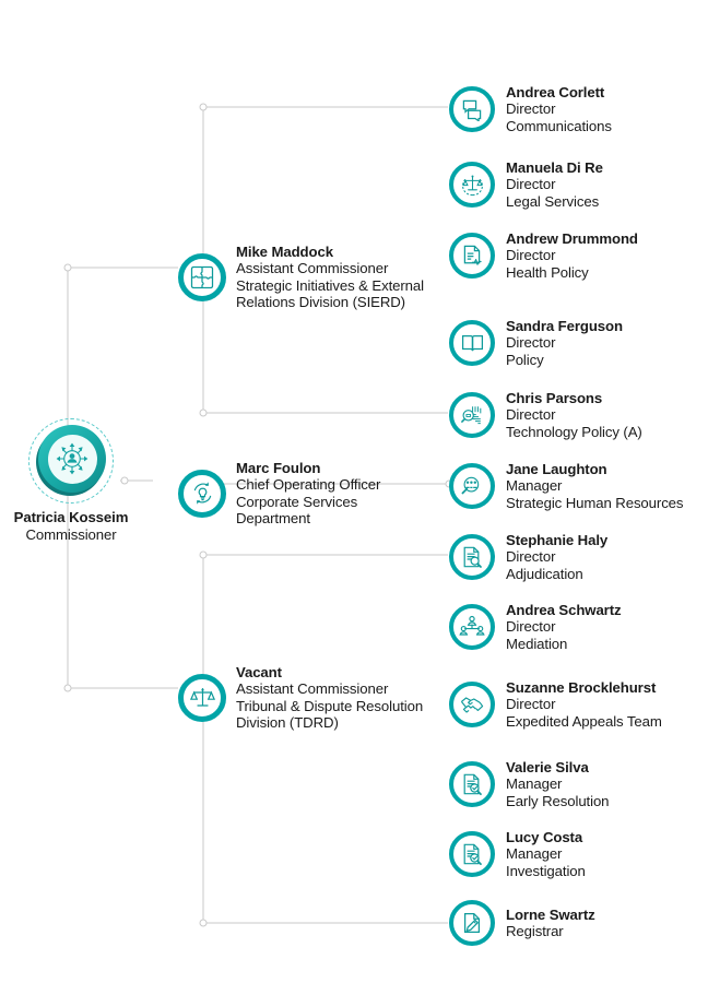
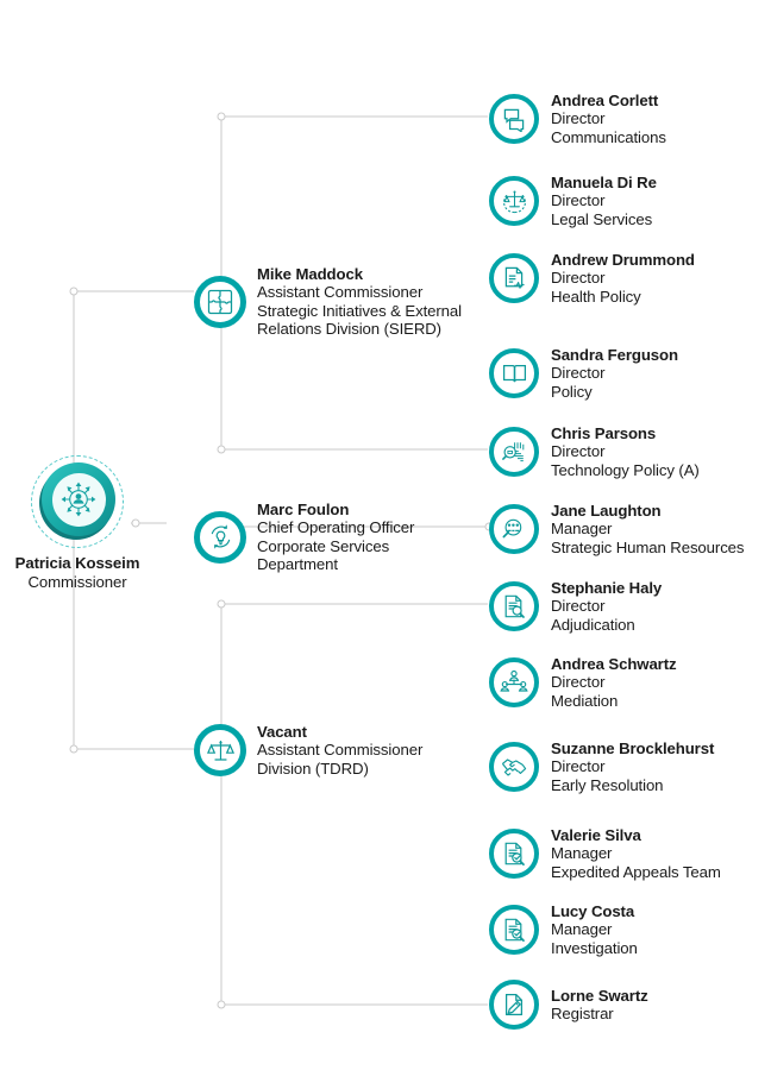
  Patricia Kosseim
  Commissioner
  Mike Maddock
  Assistant Commissioner
  Strategic Initiatives & External
  Relations Division (SIERD)
  Marc Foulon
  Chief Operating Officer
  Corporate Services
  Department
  Vacant
  Assistant Commissioner
- Tribunal & Dispute Resolution
  Division (TDRD)
  Andrea Corlett
  Director
  Communications
  Manuela Di Re
  Director
  Legal Services
  Andrew Drummond
  Director
  Health Policy
  Sandra Ferguson
  Director
  Policy
  Chris Parsons
  Director
  Technology Policy (A)
  Jane Laughton
  Manager
  Strategic Human Resources
  Stephanie Haly
  Director
  Adjudication
  Andrea Schwartz
  Director
  Mediation
  Suzanne Brocklehurst
  Director
- Expedited Appeals Team
+ Early Resolution
  Valerie Silva
  Manager
- Early Resolution
+ Expedited Appeals Team
  Lucy Costa
  Manager
  Investigation
  Lorne Swartz
  Registrar
